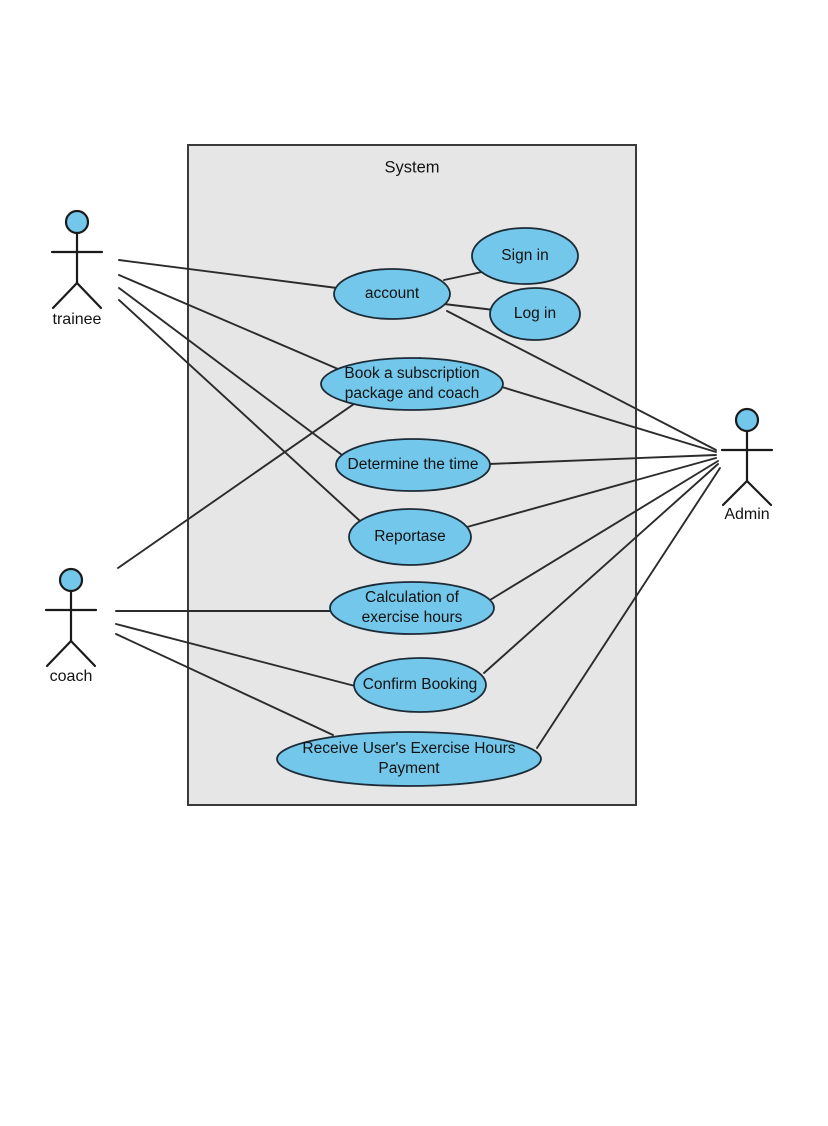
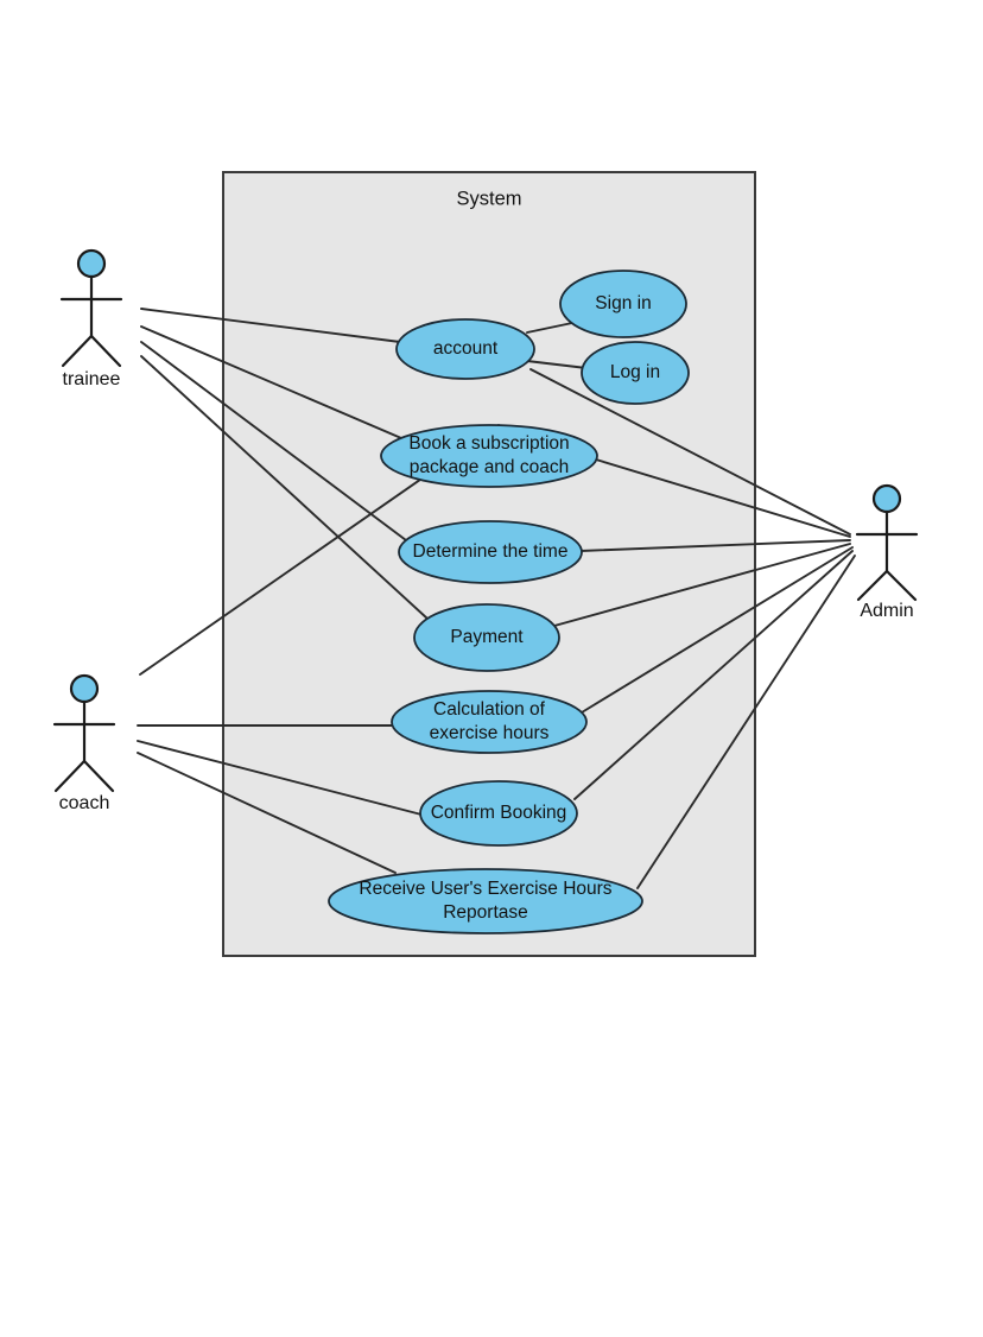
  System
  account
  Sign in
  Log in
  Book a subscription
  package and coach
  Determine the time
- Reportase
+ Payment
  Calculation of
  exercise hours
  Confirm Booking
  Receive User's Exercise Hours
- Payment
+ Reportase
  trainee
  coach
  Admin
